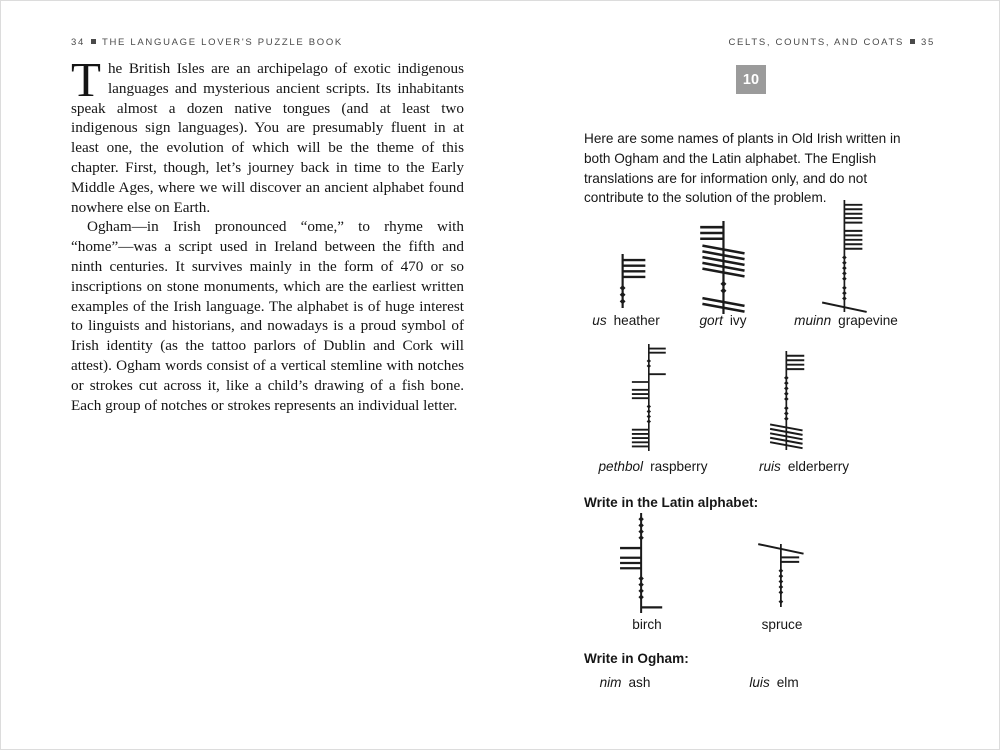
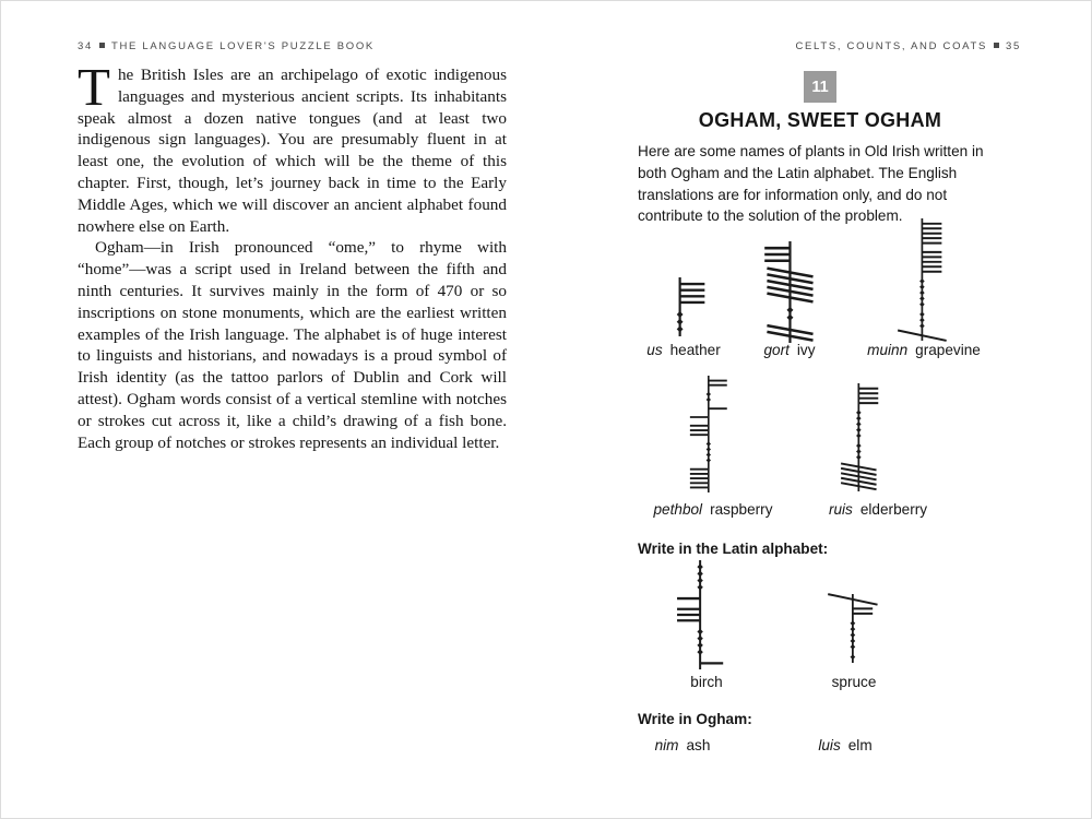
  34 THE LANGUAGE LOVER'S PUZZLE BOOK
  CELTS, COUNTS, AND COATS 35
  T
- he British Isles are an archipelago of exotic indigenous languages and mysterious ancient scripts. Its inhabitants speak almost a dozen native tongues (and at least two indigenous sign languages). You are presumably fluent in at least one, the evolution of which will be the theme of this chapter. First, though, let’s journey back in time to the Early Middle Ages, where we will discover an ancient alphabet found nowhere else on Earth.
+ he British Isles are an archipelago of exotic indigenous languages and mysterious ancient scripts. Its inhabitants speak almost a dozen native tongues (and at least two indigenous sign languages). You are presumably fluent in at least one, the evolution of which will be the theme of this chapter. First, though, let’s journey back in time to the Early Middle Ages, which we will discover an ancient alphabet found nowhere else on Earth.
  Ogham—in Irish pronounced “ome,” to rhyme with “home”—was a script used in Ireland between the fifth and ninth centuries. It survives mainly in the form of 470 or so inscriptions on stone monuments, which are the earliest written examples of the Irish language. The alphabet is of huge interest to linguists and historians, and nowadays is a proud symbol of Irish identity (as the tattoo parlors of Dublin and Cork will attest). Ogham words consist of a vertical stemline with notches or strokes cut across it, like a child’s drawing of a fish bone. Each group of notches or strokes represents an individual letter.
- 10
+ 11
+ OGHAM, SWEET OGHAM
  Here are some names of plants in Old Irish written in both Ogham and the Latin alphabet. The English translations are for information only, and do not contribute to the solution of the problem.
  us heather
  gort ivy
  muinn grapevine
  pethbol raspberry
  ruis elderberry
  Write in the Latin alphabet:
  birch
  spruce
  Write in Ogham:
  nim ash
  luis elm
